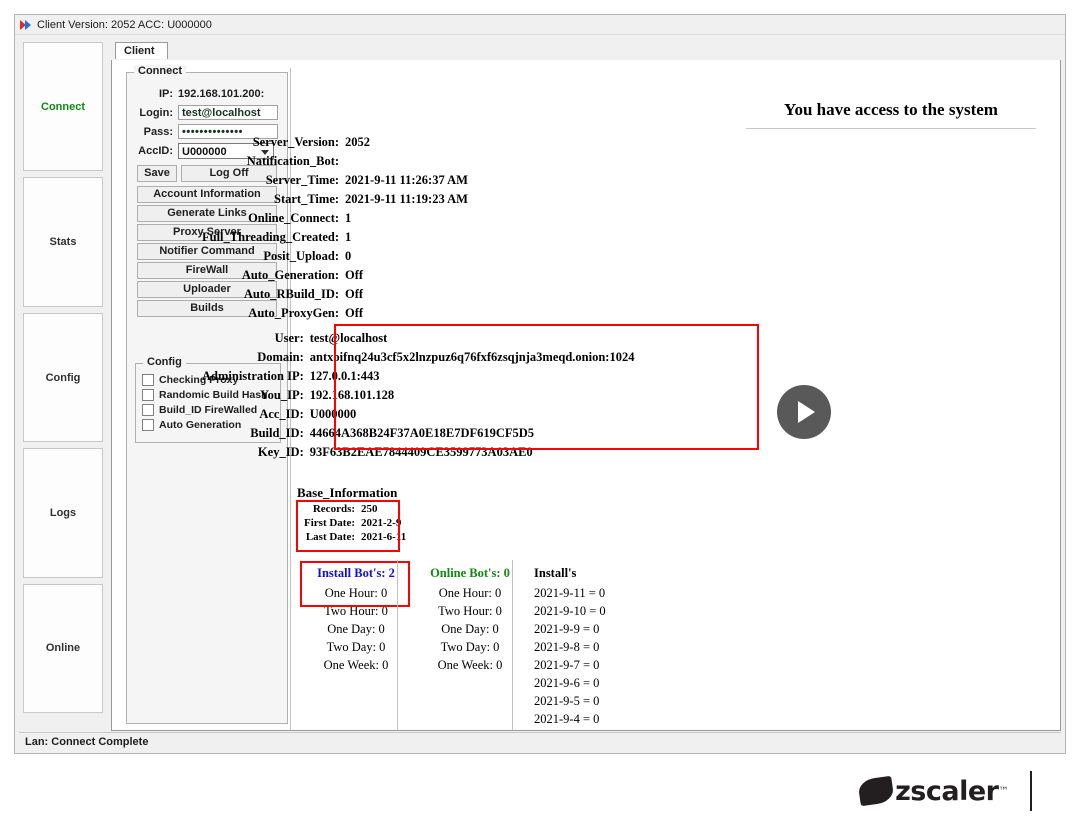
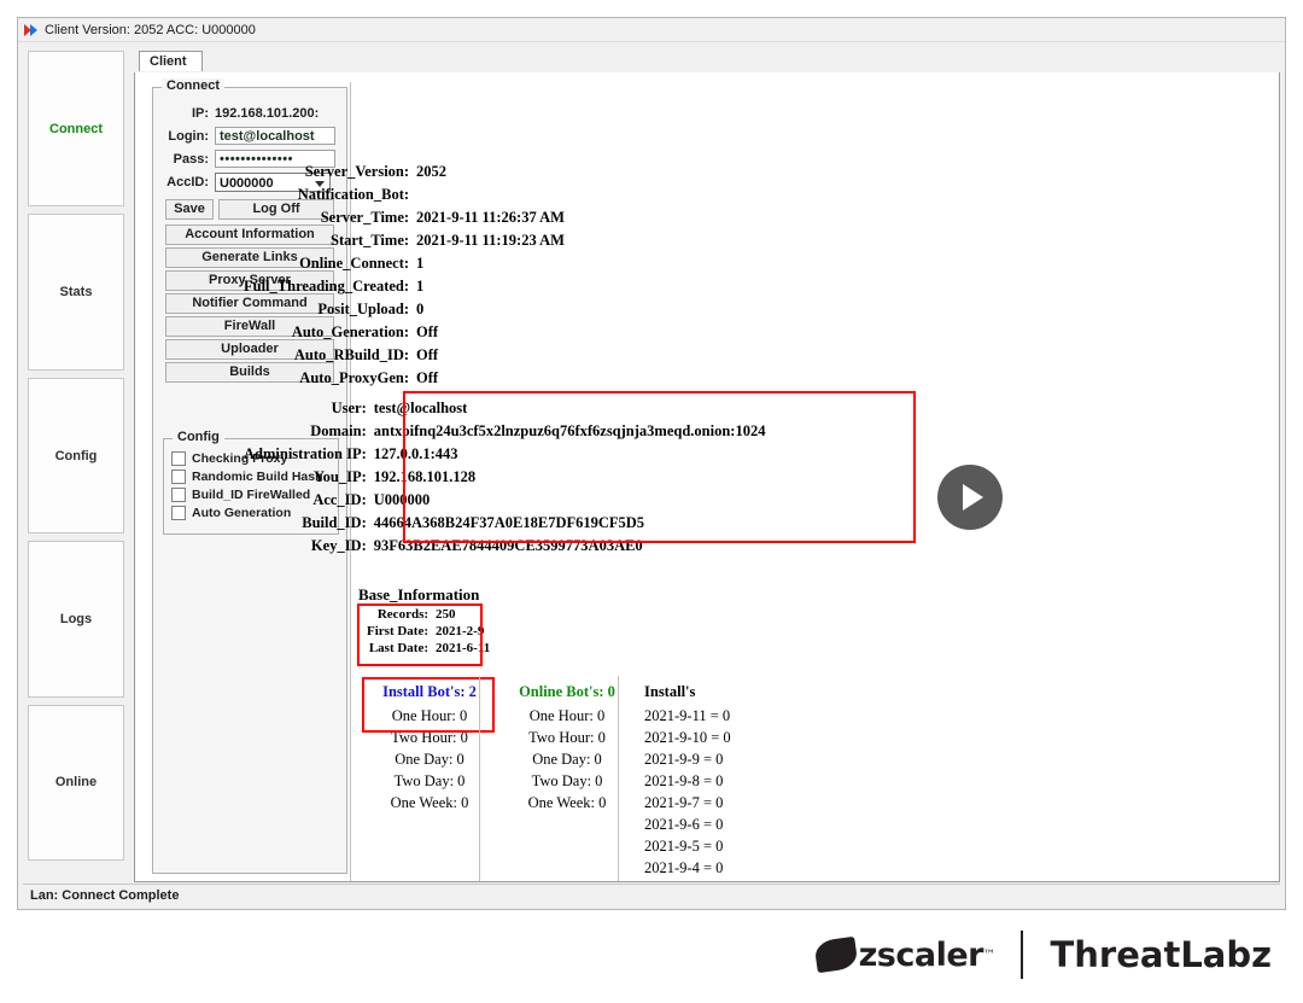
  Client Version: 2052 ACC: U000000
  Connect
  Stats
  Config
  Logs
  Online
  Client
  Connect
  IP:
  192.168.101.200:
  Login:
  test@localhost
  Pass:
  ••••••••••••••
  AccID:
  U000000
  Save
  Log Off
  Account Information
  Generate Links
  Proxy Server
  Notifier Command
  FireWall
  Uploader
  Builds
  Config
  Checking Proxy
  Randomic Build Hash
  Build_ID FireWalled
  Auto Generation
- You have access to the system
  Server_Version:
  2052
  Natification_Bot:
  Server_Time:
  2021-9-11 11:26:37 AM
  Start_Time:
  2021-9-11 11:19:23 AM
  Online_Connect:
  1
  Full_Threading_Created:
  1
  Posit_Upload:
  0
  Auto_Generation:
  Off
  Auto_RBuild_ID:
  Off
  Auto_ProxyGen:
  Off
  User:
  test@localhost
  Domain:
  antxoifnq24u3cf5x2lnzpuz6q76fxf6zsqjnja3meqd.onion:1024
  Administration IP:
  127.0.0.1:443
  You_IP:
  192.168.101.128
  Acc_ID:
  U000000
  Build_ID:
  44664A368B24F37A0E18E7DF619CF5D5
  Key_ID:
  93F63B2EAE7844409CE3599773A03AE0
  Base_Information
  Records:
  250
  First Date:
  2021-2-9
  Last Date:
  2021-6-11
  Install Bot's: 2
  One Hour: 0
  Two Hour: 0
  One Day: 0
  Two Day: 0
  One Week: 0
  Online Bot's: 0
  One Hour: 0
  Two Hour: 0
  One Day: 0
  Two Day: 0
  One Week: 0
  Install's
  2021-9-11 = 0
  2021-9-10 = 0
  2021-9-9 = 0
  2021-9-8 = 0
  2021-9-7 = 0
  2021-9-6 = 0
  2021-9-5 = 0
  2021-9-4 = 0
  Lan: Connect Complete
  zscaler
  ™
+ ThreatLabz
